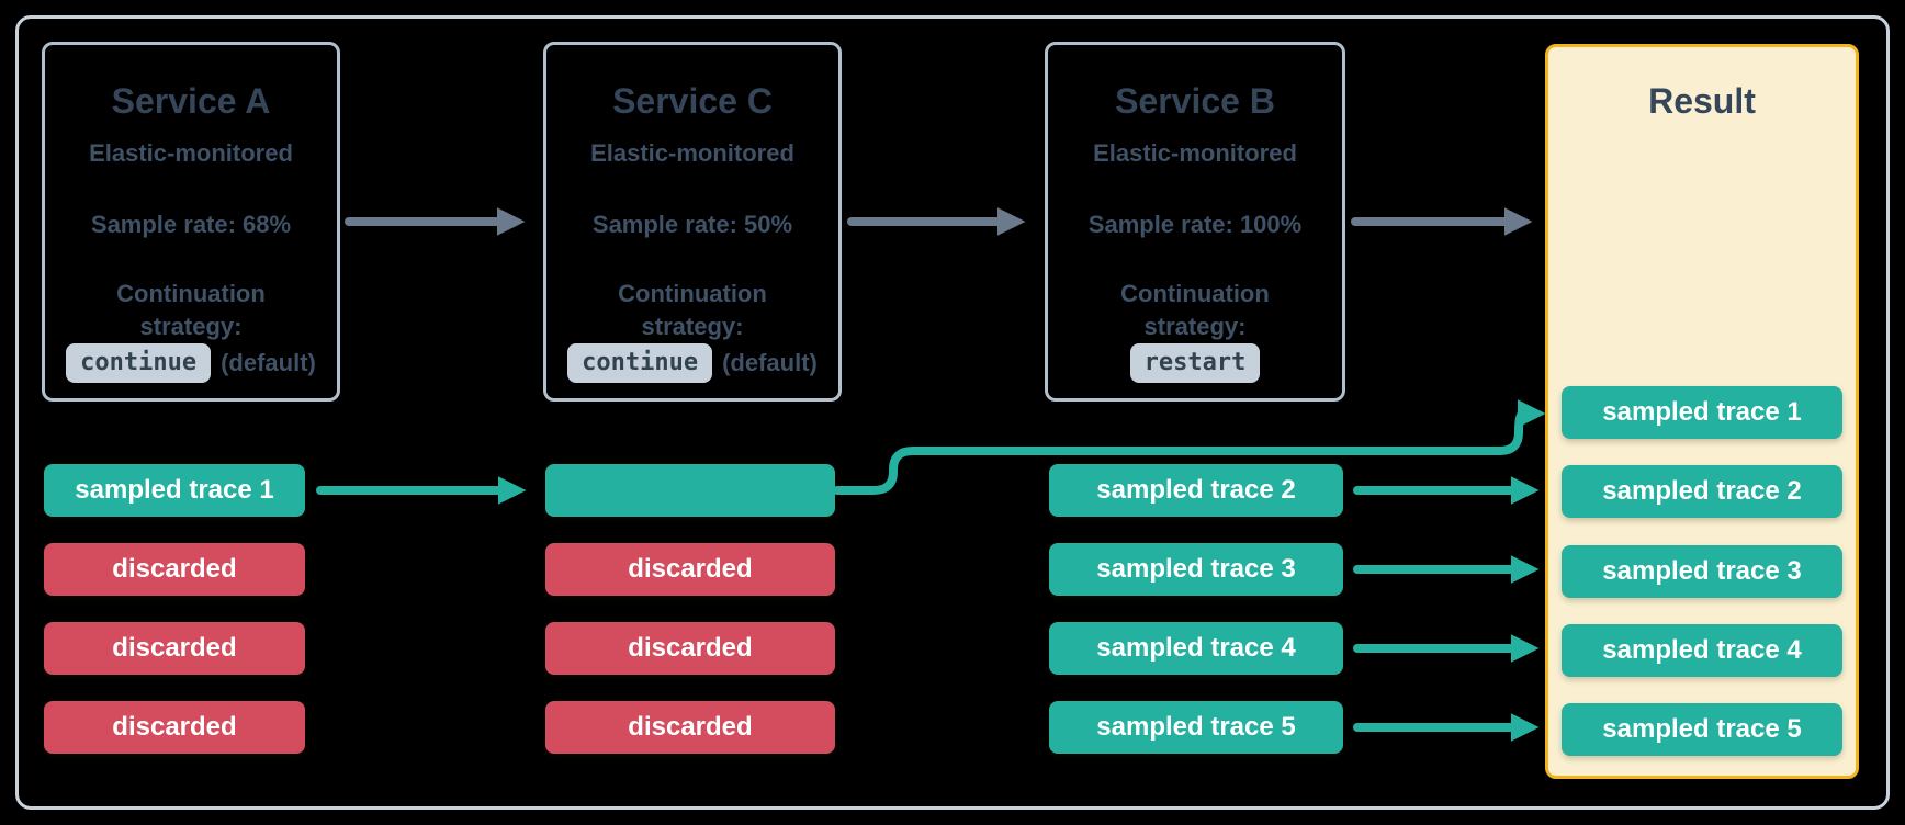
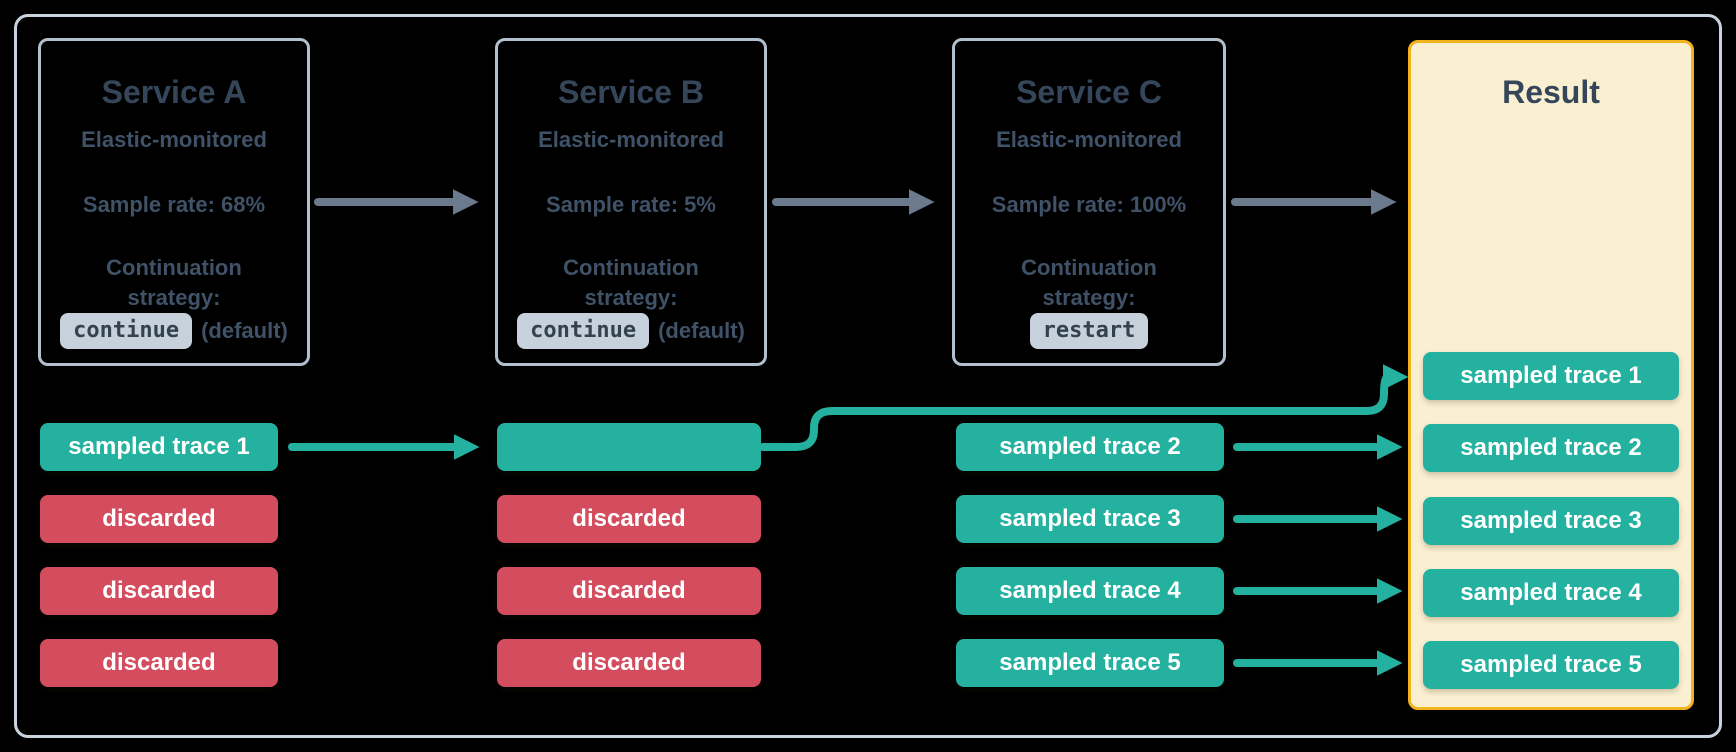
  Service A
  Elastic-monitored
  Sample rate: 68%
  Continuation strategy:
  continue
  (default)
- Service C
+ Service B
  Elastic-monitored
- Sample rate: 50%
+ Sample rate: 5%
  Continuation strategy:
  continue
  (default)
- Service B
+ Service C
  Elastic-monitored
  Sample rate: 100%
  Continuation strategy:
  restart
  Result
  sampled trace 1
  sampled trace 2
  sampled trace 3
  sampled trace 4
  sampled trace 5
  sampled trace 1
  discarded
  discarded
  discarded
  discarded
  discarded
  discarded
  sampled trace 2
  sampled trace 3
  sampled trace 4
  sampled trace 5
